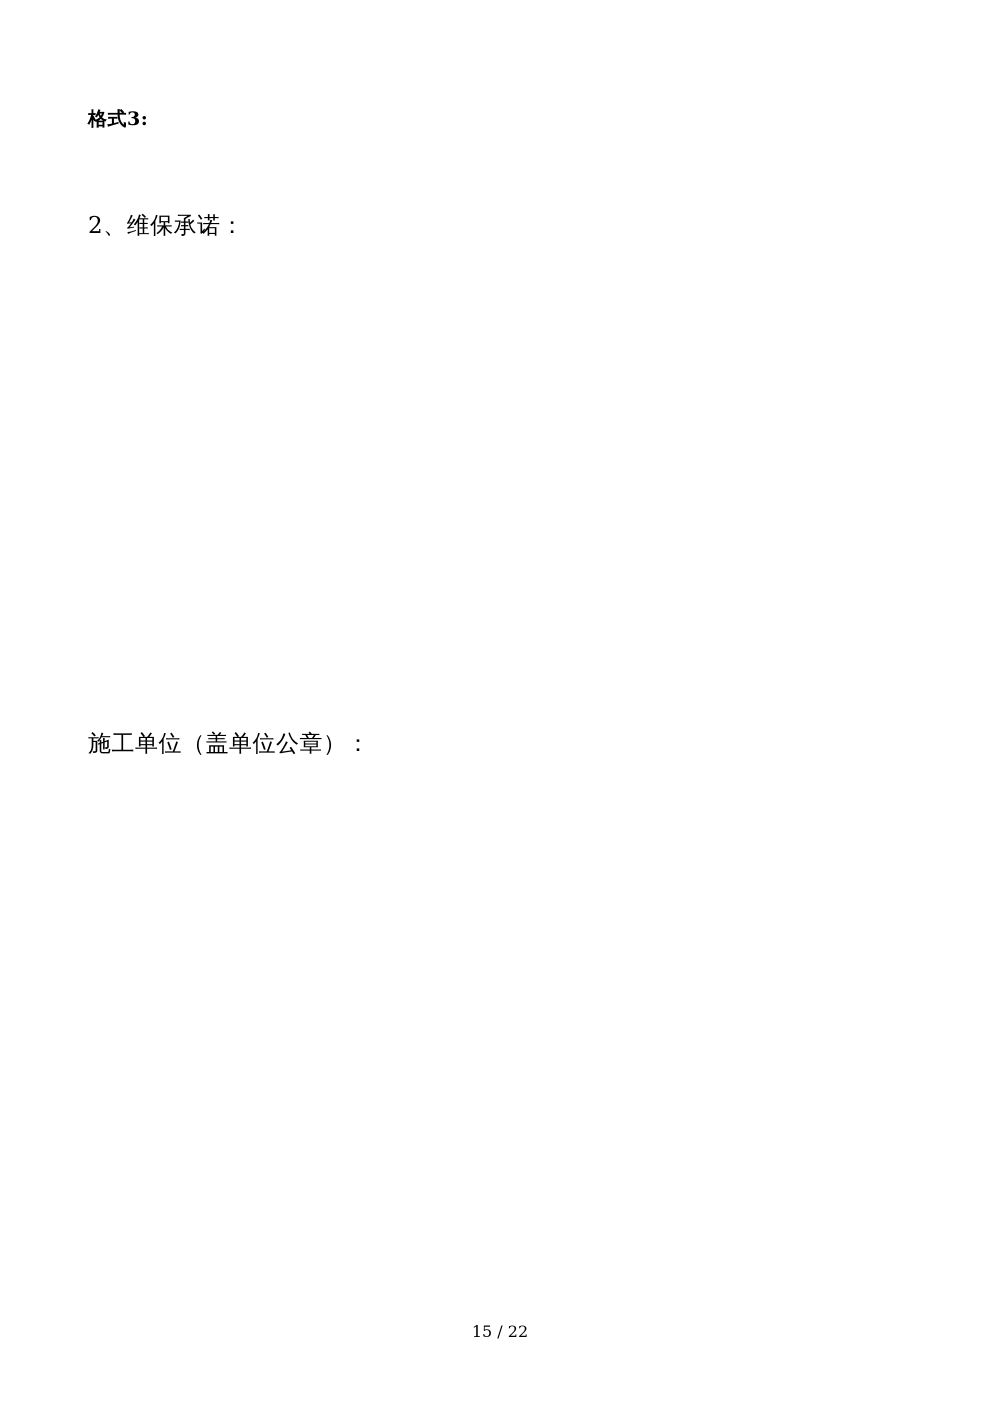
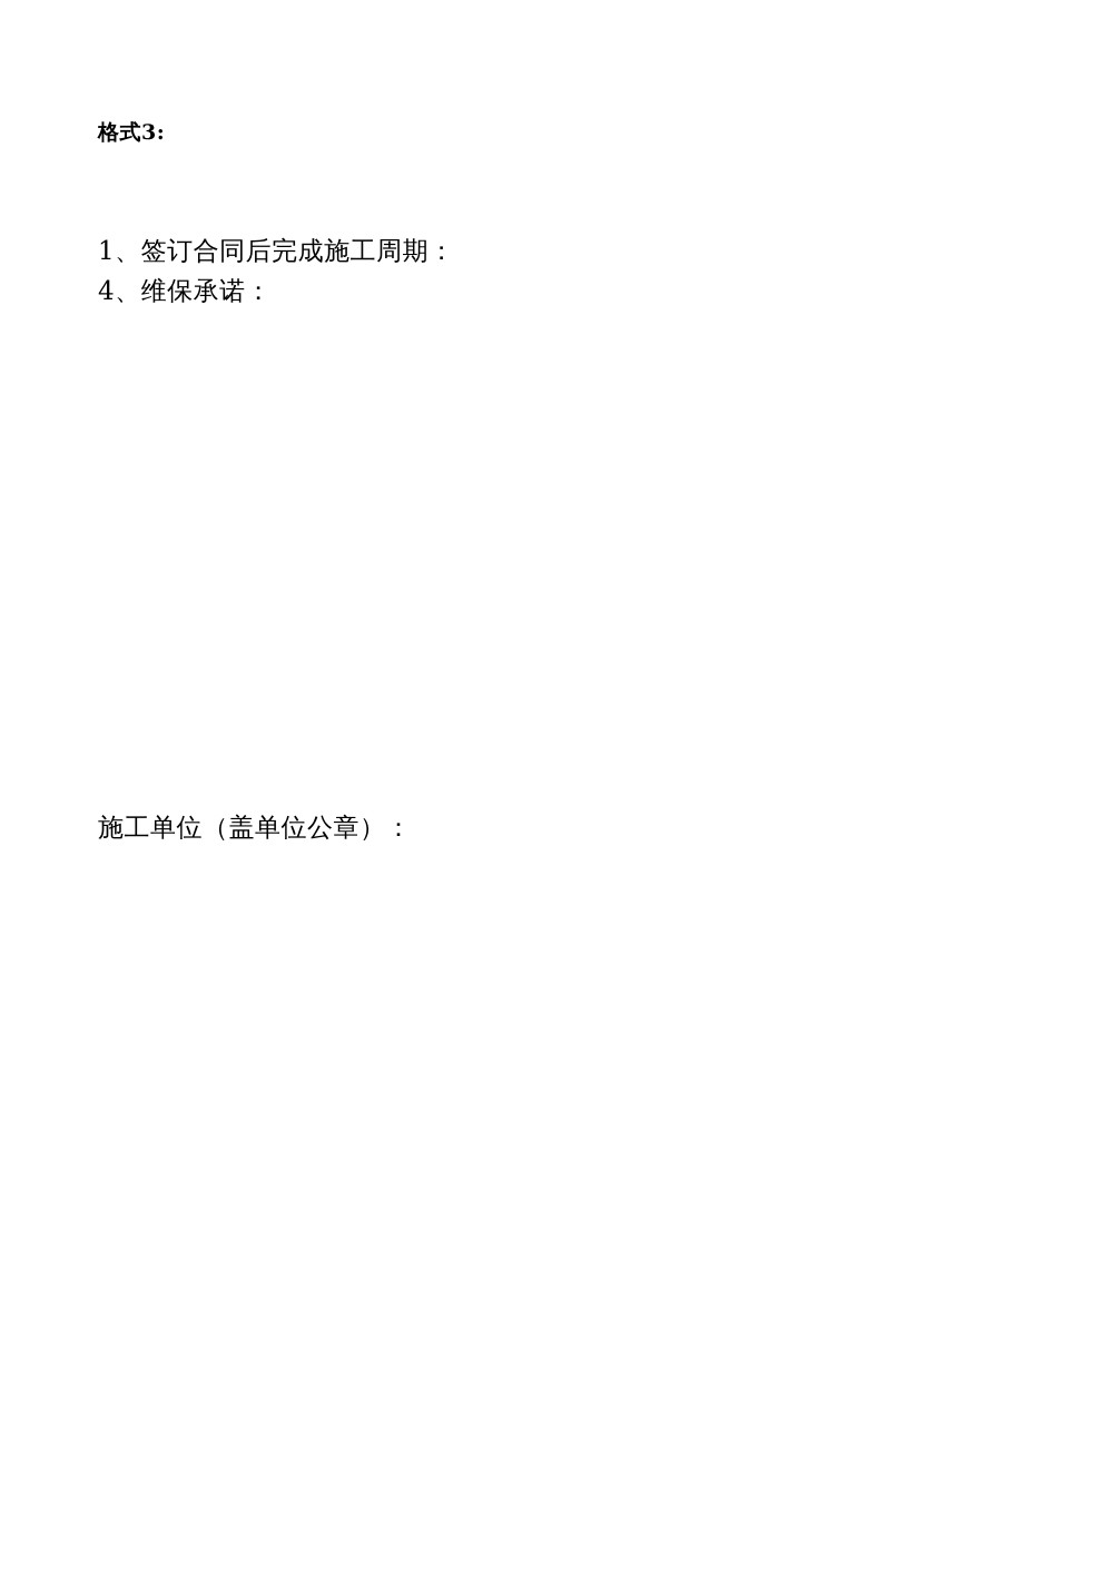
  格式3:
+ 1、签订合同后完成施工周期：
- 2、维保承诺：
+ 4、维保承诺：
  施工单位（盖单位公章）：
- 15 / 22
